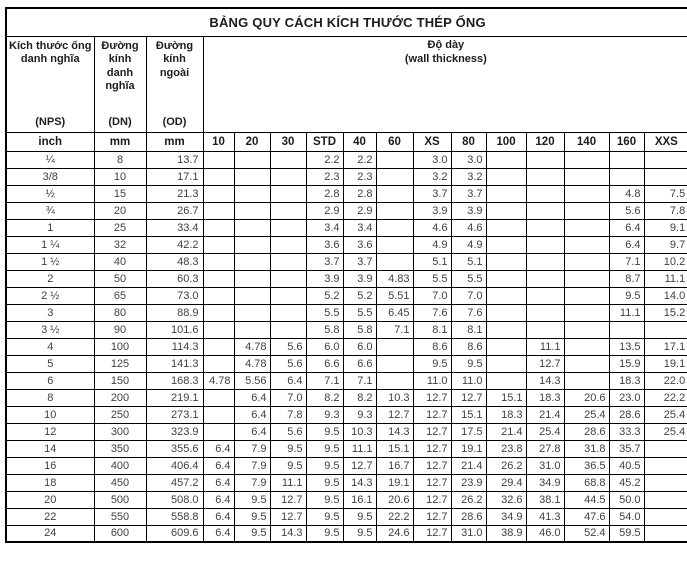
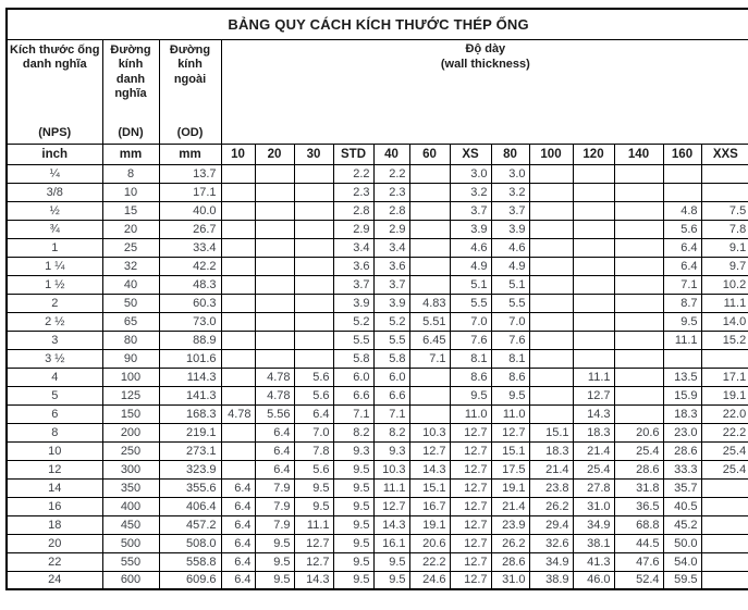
  BẢNG QUY CÁCH KÍCH THƯỚC THÉP ỐNG
  Kích thước ống danh nghĩa (NPS)	Đường kính danh nghĩa (DN)	Đường kính ngoài (OD)	Độ dày (wall thickness)
  inch	mm	mm	10	20	30	STD	40	60	XS	80	100	120	140	160	XXS
  ¼	8	13.7				2.2	2.2		3.0	3.0
  3/8	10	17.1				2.3	2.3		3.2	3.2
- ½	15	21.3				2.8	2.8		3.7	3.7				4.8	7.5
+ ½	15	40.0				2.8	2.8		3.7	3.7				4.8	7.5
  ¾	20	26.7				2.9	2.9		3.9	3.9				5.6	7.8
  1	25	33.4				3.4	3.4		4.6	4.6				6.4	9.1
  1 ¼	32	42.2				3.6	3.6		4.9	4.9				6.4	9.7
  1 ½	40	48.3				3.7	3.7		5.1	5.1				7.1	10.2
  2	50	60.3				3.9	3.9	4.83	5.5	5.5				8.7	11.1
  2 ½	65	73.0				5.2	5.2	5.51	7.0	7.0				9.5	14.0
  3	80	88.9				5.5	5.5	6.45	7.6	7.6				11.1	15.2
  3 ½	90	101.6				5.8	5.8	7.1	8.1	8.1
  4	100	114.3		4.78	5.6	6.0	6.0		8.6	8.6		11.1		13.5	17.1
  5	125	141.3		4.78	5.6	6.6	6.6		9.5	9.5		12.7		15.9	19.1
  6	150	168.3	4.78	5.56	6.4	7.1	7.1		11.0	11.0		14.3		18.3	22.0
  8	200	219.1		6.4	7.0	8.2	8.2	10.3	12.7	12.7	15.1	18.3	20.6	23.0	22.2
  10	250	273.1		6.4	7.8	9.3	9.3	12.7	12.7	15.1	18.3	21.4	25.4	28.6	25.4
  12	300	323.9		6.4	5.6	9.5	10.3	14.3	12.7	17.5	21.4	25.4	28.6	33.3	25.4
  14	350	355.6	6.4	7.9	9.5	9.5	11.1	15.1	12.7	19.1	23.8	27.8	31.8	35.7
  16	400	406.4	6.4	7.9	9.5	9.5	12.7	16.7	12.7	21.4	26.2	31.0	36.5	40.5
  18	450	457.2	6.4	7.9	11.1	9.5	14.3	19.1	12.7	23.9	29.4	34.9	68.8	45.2
  20	500	508.0	6.4	9.5	12.7	9.5	16.1	20.6	12.7	26.2	32.6	38.1	44.5	50.0
  22	550	558.8	6.4	9.5	12.7	9.5	9.5	22.2	12.7	28.6	34.9	41.3	47.6	54.0
  24	600	609.6	6.4	9.5	14.3	9.5	9.5	24.6	12.7	31.0	38.9	46.0	52.4	59.5
